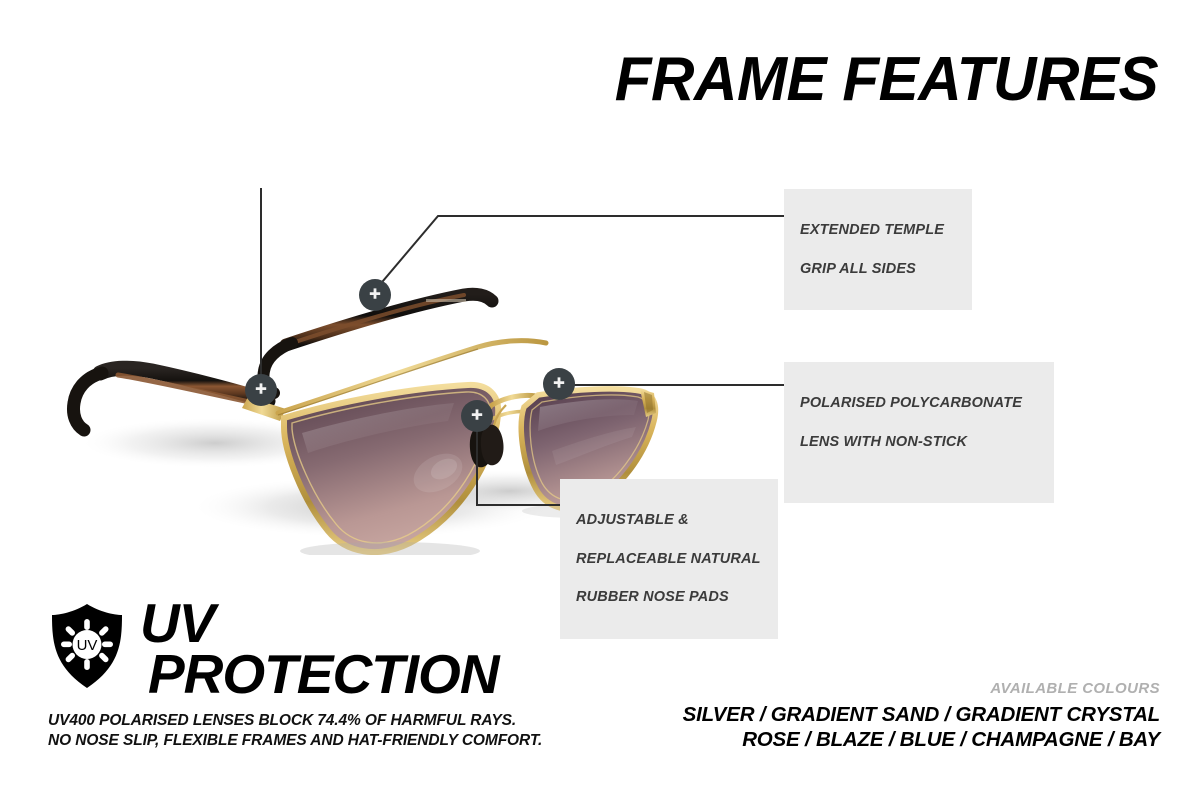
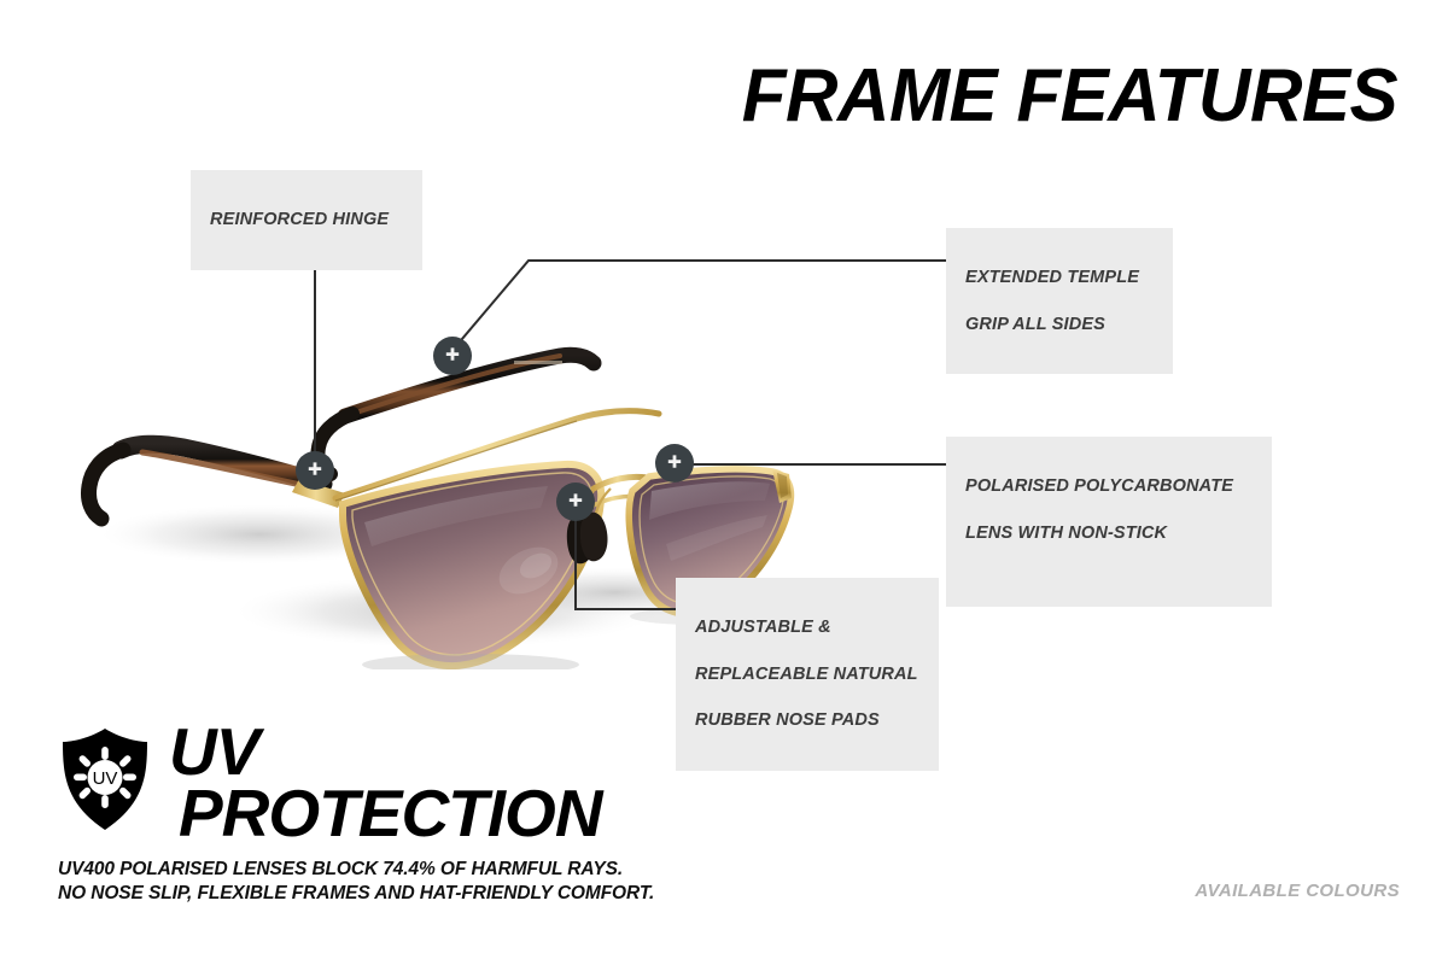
  FRAME FEATURES
+ REINFORCED HINGE
  EXTENDED TEMPLE
  GRIP ALL SIDES
  POLARISED POLYCARBONATE
  LENS WITH NON-STICK
  ADJUSTABLE &
  REPLACEABLE NATURAL
  RUBBER NOSE PADS
  UV
  UV
  PROTECTION
  UV400 POLARISED LENSES BLOCK 74.4% OF HARMFUL RAYS.
  NO NOSE SLIP, FLEXIBLE FRAMES AND HAT-FRIENDLY COMFORT.
  AVAILABLE COLOURS
- SILVER / GRADIENT SAND / GRADIENT CRYSTAL
- ROSE / BLAZE / BLUE / CHAMPAGNE / BAY
